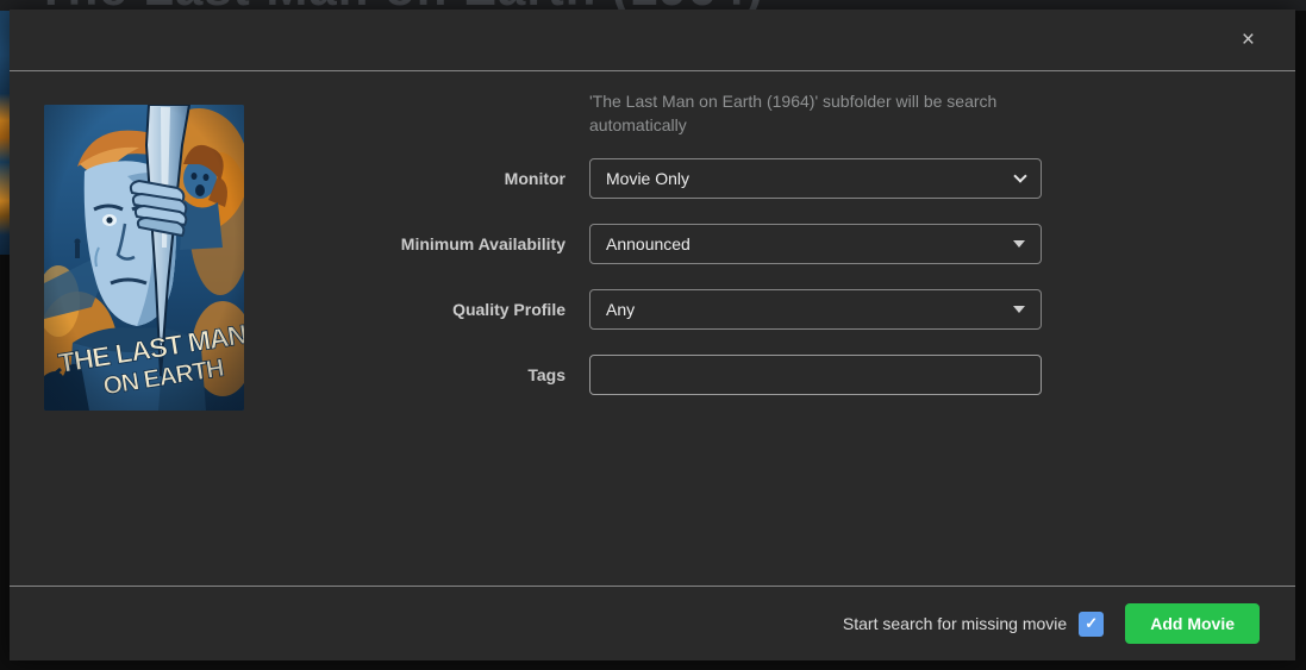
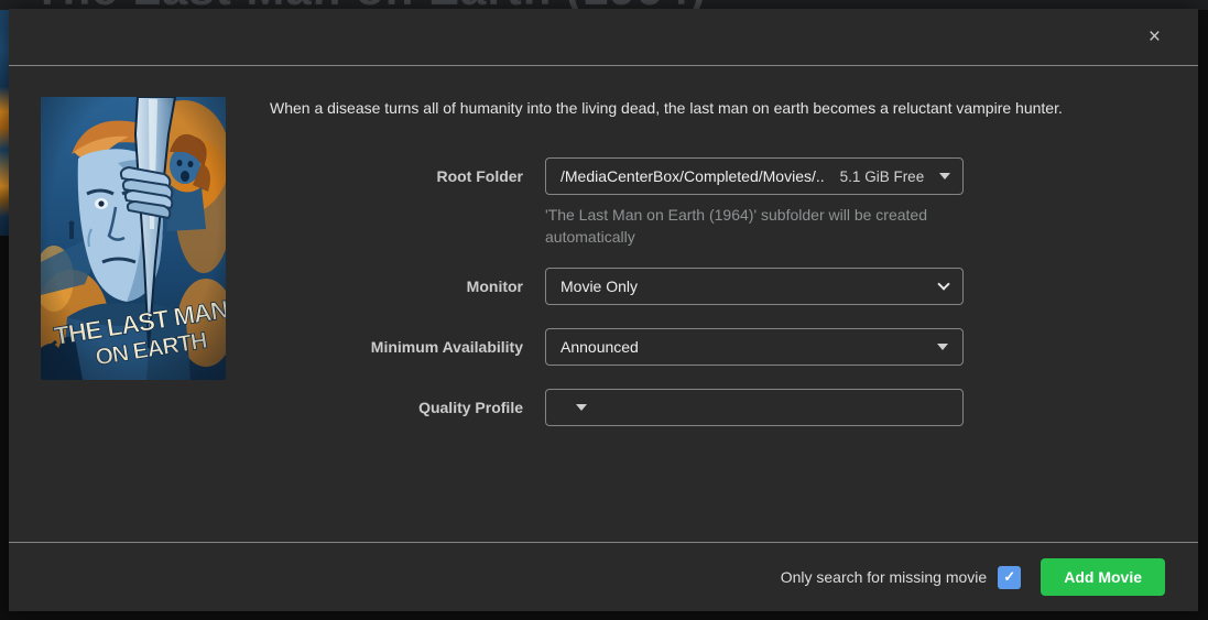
  ×
+ When a disease turns all of humanity into the living dead, the last man on earth becomes a reluctant vampire hunter.
+ Root Folder
+ /MediaCenterBox/Completed/Movies/..
+ 5.1 GiB Free
- 'The Last Man on Earth (1964)' subfolder will be search automatically
+ 'The Last Man on Earth (1964)' subfolder will be created automatically
  Monitor
  Movie Only
  Minimum Availability
  Announced
  Quality Profile
- Any
- Tags
- Start search for missing movie
+ Only search for missing movie
  ✓
  Add Movie
